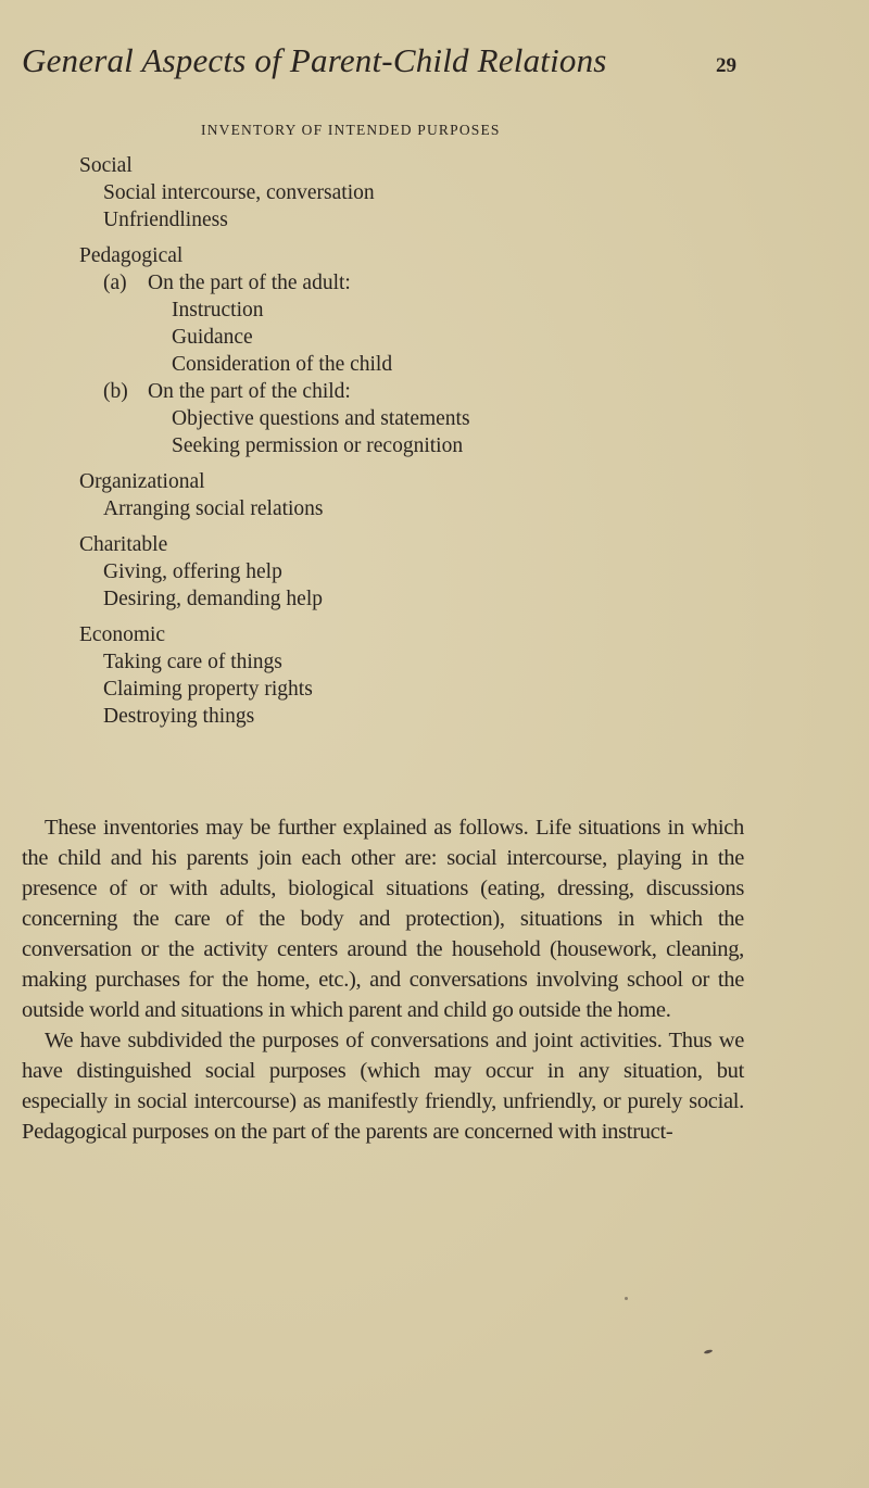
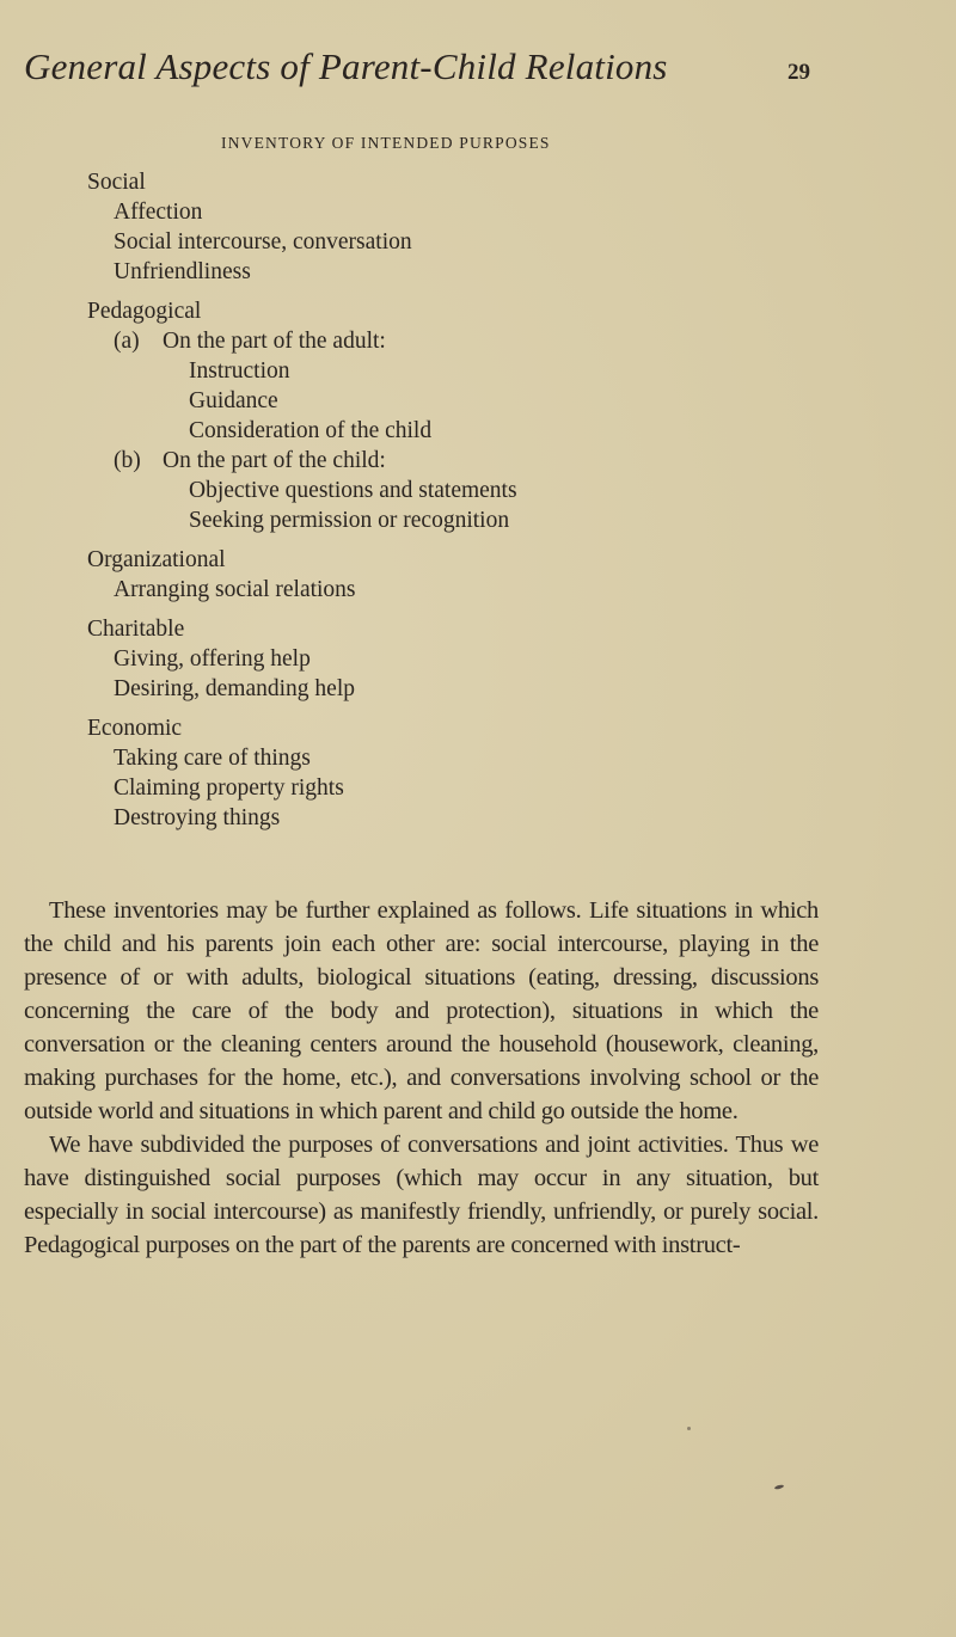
  General Aspects of Parent-Child Relations
  29
  INVENTORY OF INTENDED PURPOSES
  Social
+ Affection
  Social intercourse, conversation
  Unfriendliness
  Pedagogical
  (a) On the part of the adult:
  Instruction
  Guidance
  Consideration of the child
  (b) On the part of the child:
  Objective questions and statements
  Seeking permission or recognition
  Organizational
  Arranging social relations
  Charitable
  Giving, offering help
  Desiring, demanding help
  Economic
  Taking care of things
  Claiming property rights
  Destroying things
- These inventories may be further explained as follows. Life situations in which the child and his parents join each other are: social intercourse, playing in the presence of or with adults, biological situations (eating, dressing, discussions concerning the care of the body and protection), situations in which the conversation or the activity centers around the household (housework, cleaning, making purchases for the home, etc.), and conversations involving school or the outside world and situations in which parent and child go outside the home.
+ These inventories may be further explained as follows. Life situations in which the child and his parents join each other are: social intercourse, playing in the presence of or with adults, biological situations (eating, dressing, discussions concerning the care of the body and protection), situations in which the conversation or the cleaning centers around the household (housework, cleaning, making purchases for the home, etc.), and conversations involving school or the outside world and situations in which parent and child go outside the home.
  We have subdivided the purposes of conversations and joint activities. Thus we have distinguished social purposes (which may occur in any situation, but especially in social intercourse) as manifestly friendly, unfriendly, or purely social. Pedagogical purposes on the part of the parents are concerned with instruct-
